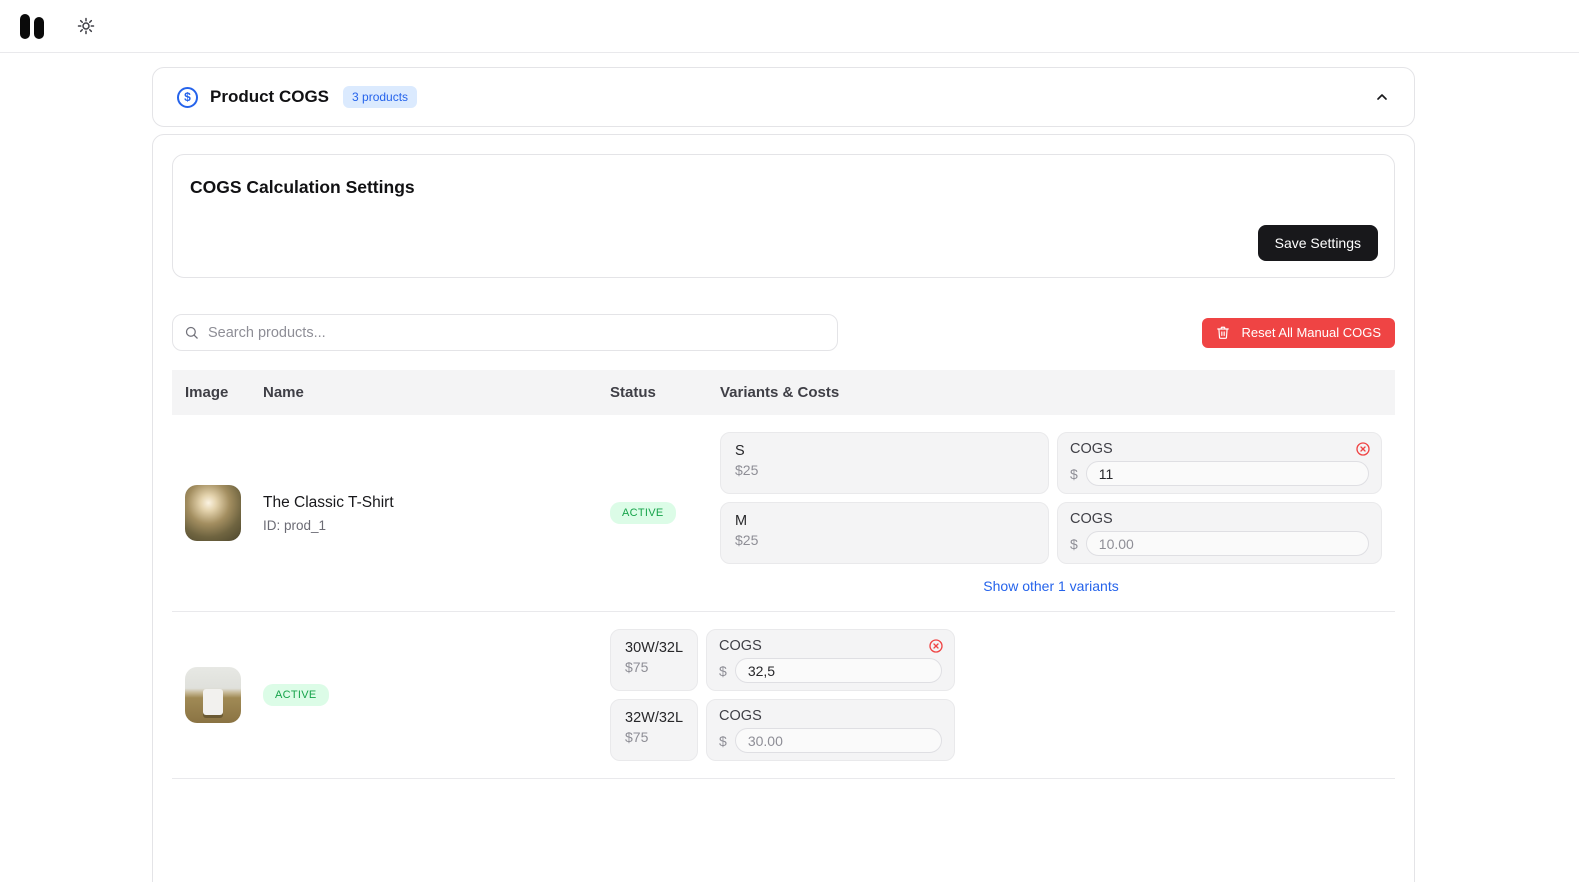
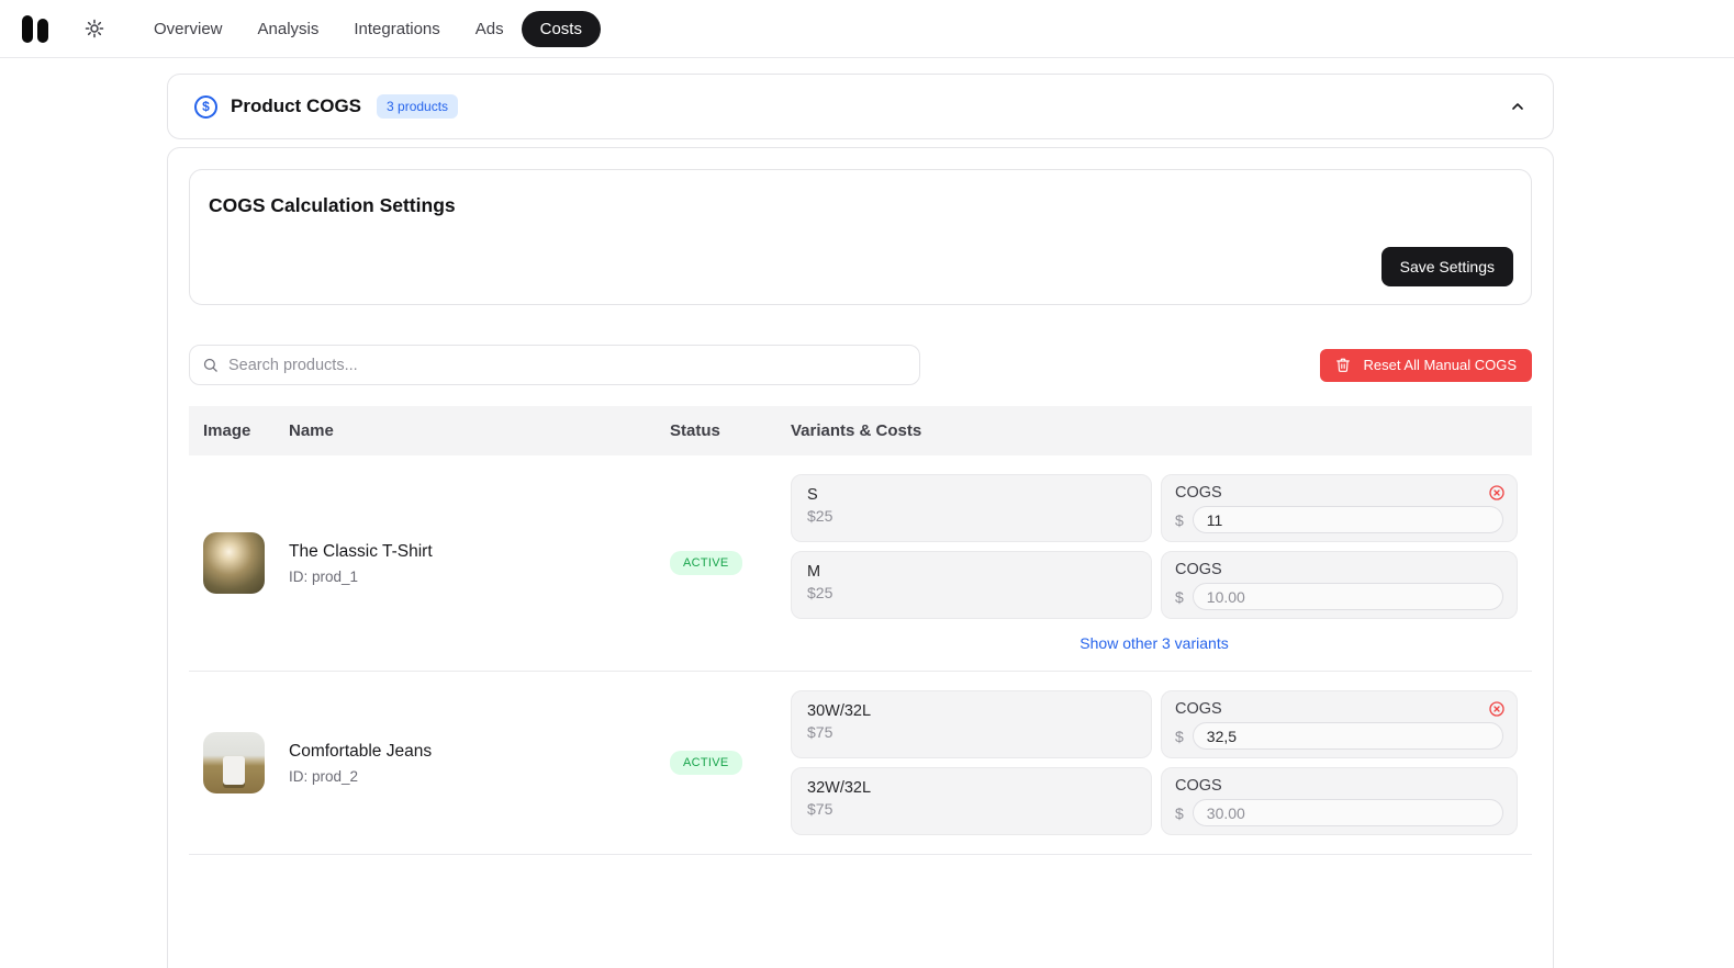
+ Overview
+ Analysis
+ Integrations
+ Ads
+ Costs
  $
  Product COGS
  3 products
  COGS Calculation Settings
  Save Settings
  Search products...
  Reset All Manual COGS
  Image
  Name
  Status
  Variants & Costs
  The Classic T-Shirt
  ID: prod_1
  ACTIVE
  S
  $25
  COGS
  $
  11
  M
  $25
  COGS
  $
  10.00
- Show other 1 variants
+ Show other 3 variants
+ Comfortable Jeans
+ ID: prod_2
  ACTIVE
  30W/32L
  $75
  COGS
  $
  32,5
  32W/32L
  $75
  COGS
  $
  30.00
